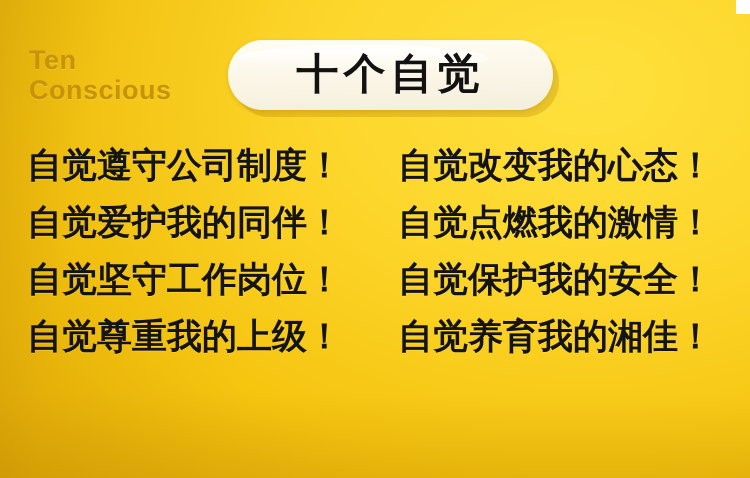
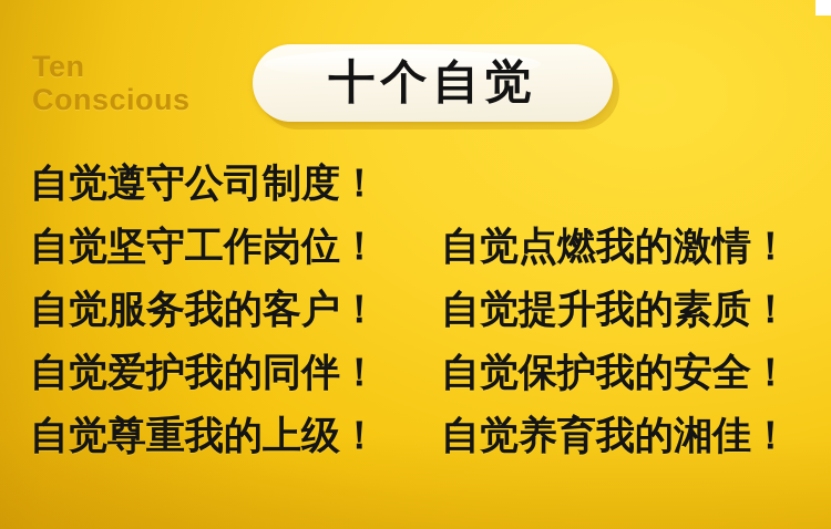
  Ten
  Conscious
  十个自觉
  自觉遵守公司制度！
- 自觉改变我的心态！
- 自觉爱护我的同伴！
+ 自觉坚守工作岗位！
  自觉点燃我的激情！
+ 自觉服务我的客户！
+ 自觉提升我的素质！
- 自觉坚守工作岗位！
+ 自觉爱护我的同伴！
  自觉保护我的安全！
  自觉尊重我的上级！
  自觉养育我的湘佳！
